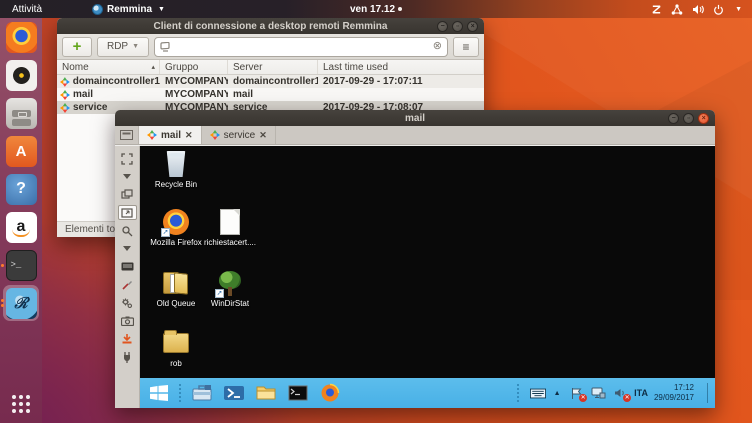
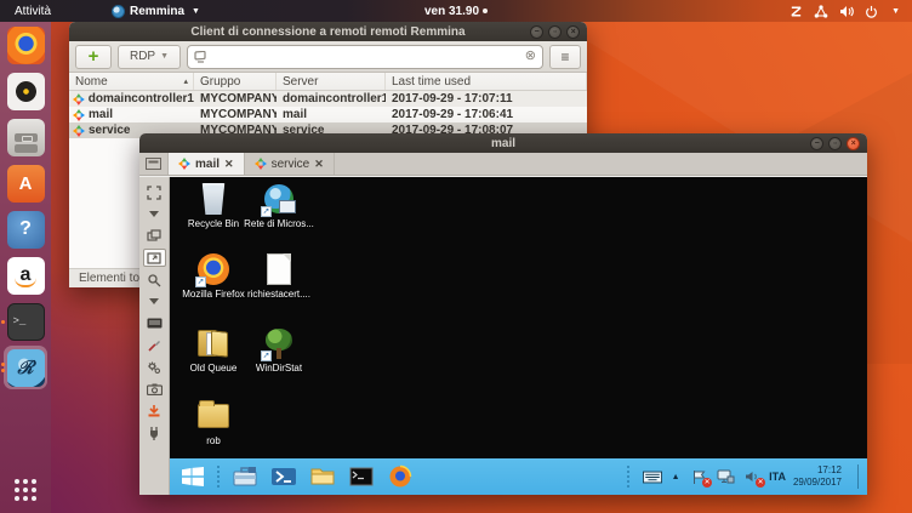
  Attività
  Remmina
- ven 17.12
+ ven 31.90
  A
  ?
  a
  >_
  ℛ
- Client di connessione a desktop remoti Remmina
+ Client di connessione a remoti remoti Remmina
  +
  RDP
  ⊗
  ≡
  Nome
  Gruppo
  Server
  Last time used
  domaincontroller1
  MYCOMPANY
  domaincontroller1
  2017-09-29 - 17:07:11
  mail
  MYCOMPANY
  mail
+ 2017-09-29 - 17:06:41
  service
  MYCOMPANY
  service
  2017-09-29 - 17:08:07
  Elementi to
  mail
  mail
  ✕
  service
  ✕
  Recycle Bin
+ Rete di Micros...
  Mozilla Firefox
  richiestacert....
  Old Queue
  WinDirStat
  rob
  ITA
  17:12
  29/09/2017
